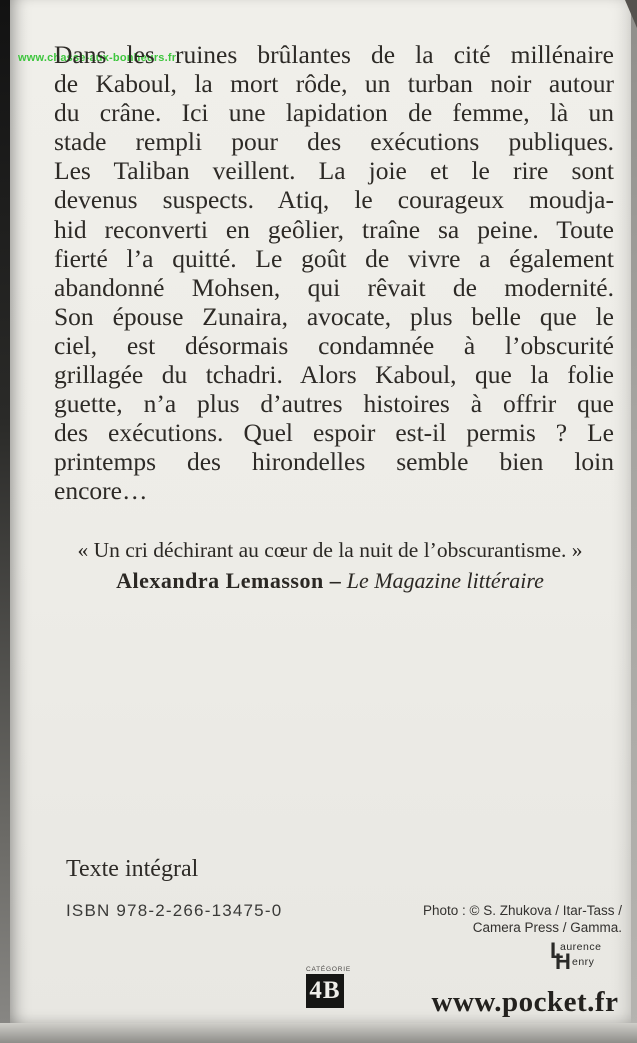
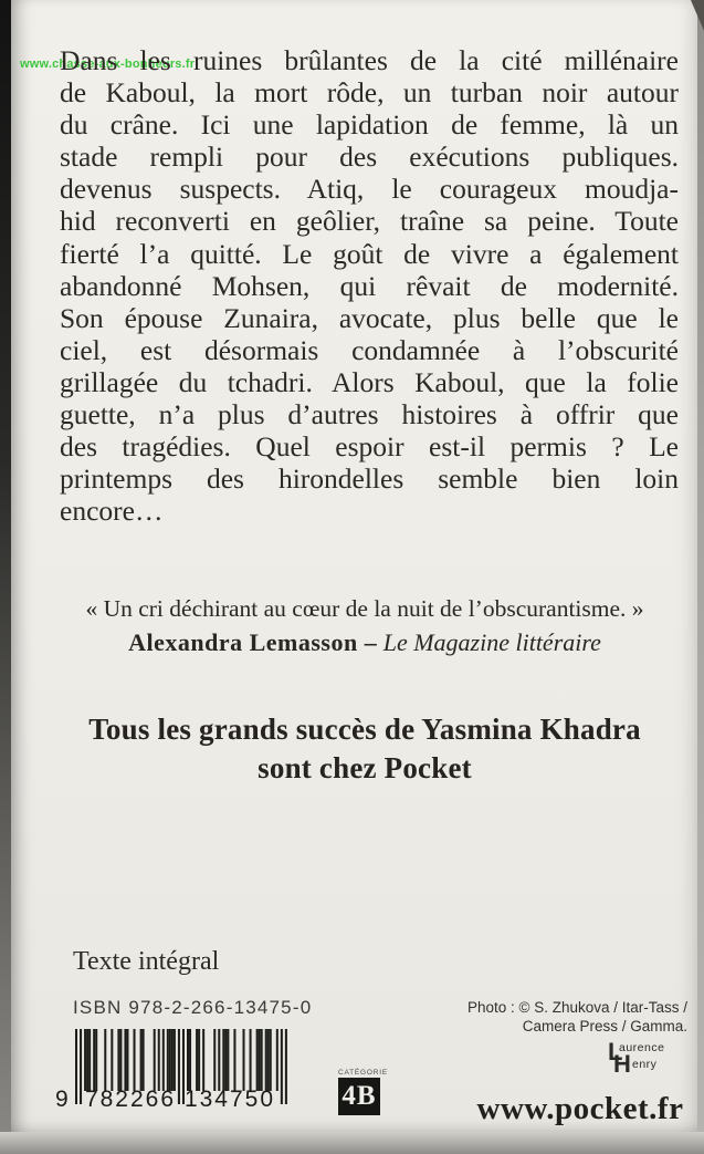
  www.chasse-aux-bonheurs.fr
  Dans les ruines brûlantes de la cité millénaire
  de Kaboul, la mort rôde, un turban noir autour
  du crâne. Ici une lapidation de femme, là un
  stade rempli pour des exécutions publiques.
- Les Taliban veillent. La joie et le rire sont
  devenus suspects. Atiq, le courageux moudja-
  hid reconverti en geôlier, traîne sa peine. Toute
  fierté l’a quitté. Le goût de vivre a également
  abandonné Mohsen, qui rêvait de modernité.
  Son épouse Zunaira, avocate, plus belle que le
  ciel, est désormais condamnée à l’obscurité
  grillagée du tchadri. Alors Kaboul, que la folie
  guette, n’a plus d’autres histoires à offrir que
- des exécutions. Quel espoir est-il permis ? Le
+ des tragédies. Quel espoir est-il permis ? Le
  printemps des hirondelles semble bien loin
  encore…
  « Un cri déchirant au cœur de la nuit de l’obscurantisme. »
  Alexandra Lemasson – Le Magazine littéraire
+ Tous les grands succès de Yasmina Khadra
+ sont chez Pocket
  Texte intégral
  ISBN 978-2-266-13475-0
+ 9
+ 782266
+ 134750
  Photo : © S. Zhukova / Itar-Tass /
  Camera Press / Gamma.
  L
  aurence
  H
  enry
  4B
  www.pocket.fr
